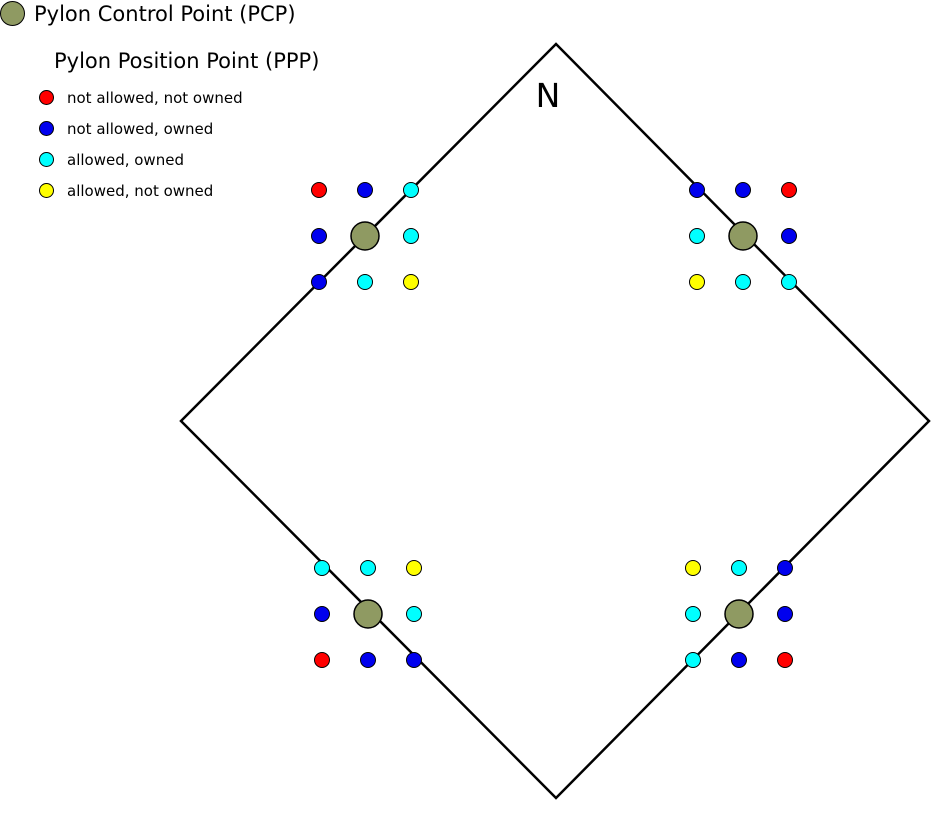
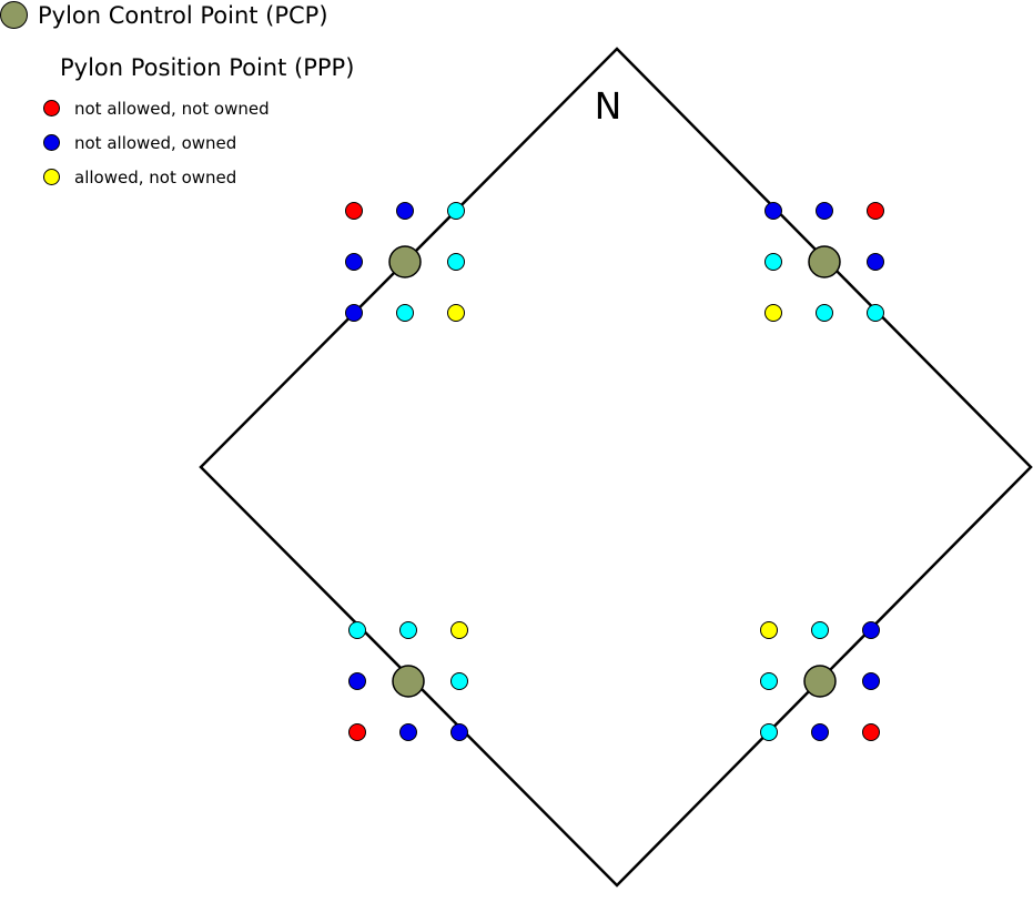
  N
  Pylon Control Point (PCP)
  Pylon Position Point (PPP)
  not allowed, not owned
  not allowed, owned
- allowed, owned
  allowed, not owned
